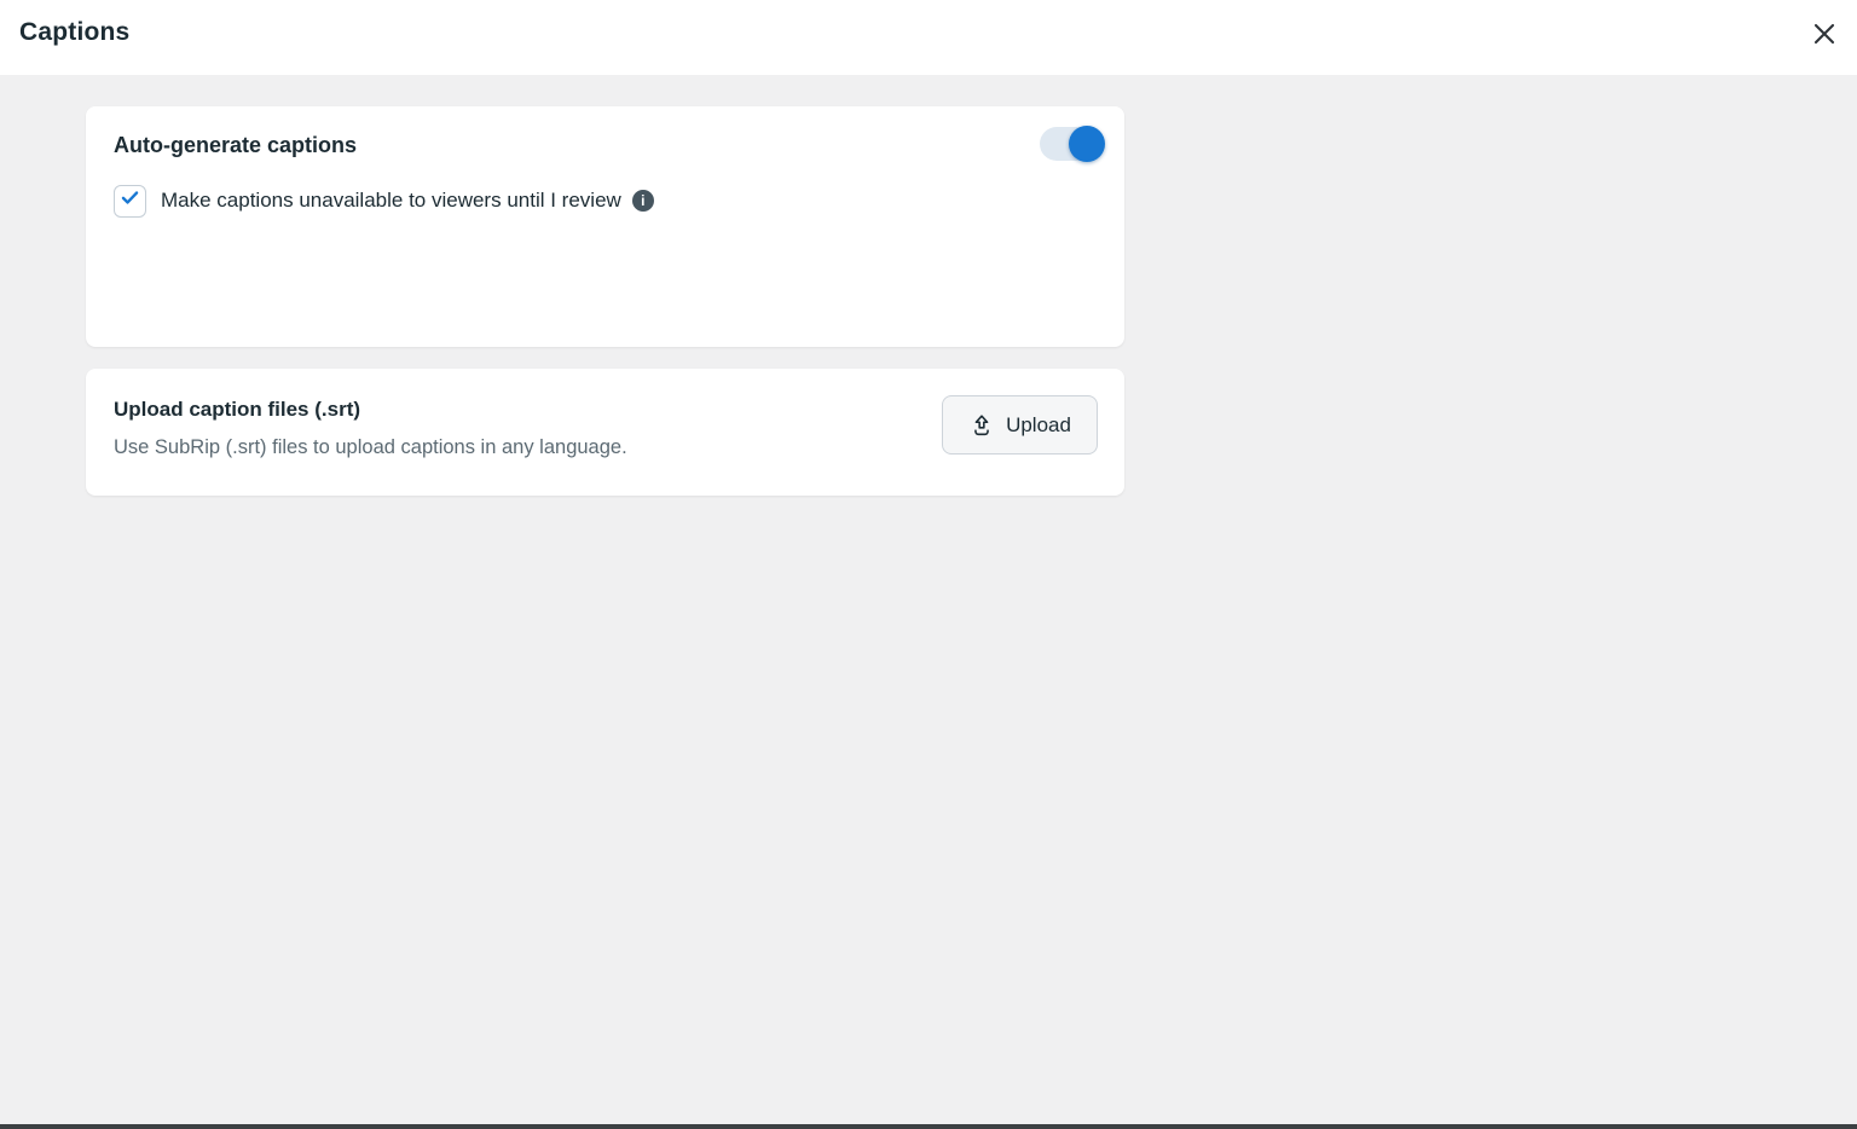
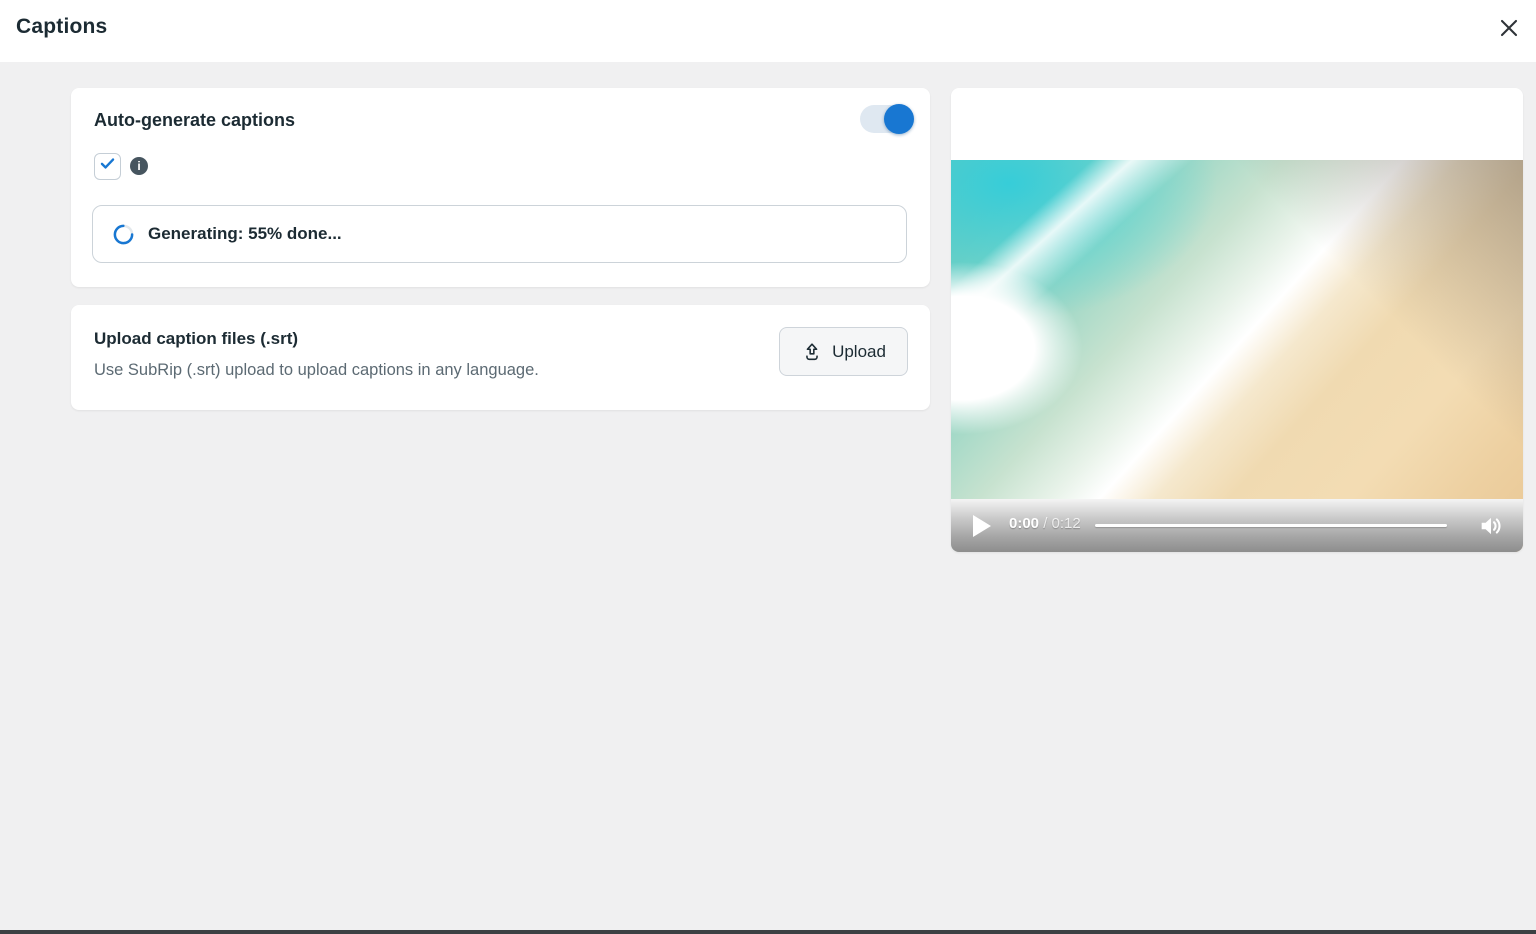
  Captions
  Auto-generate captions
- Make captions unavailable to viewers until I review
  i
+ Generating: 55% done...
  Upload caption files (.srt)
- Use SubRip (.srt) files to upload captions in any language.
+ Use SubRip (.srt) upload to upload captions in any language.
  Upload
+ 0:00 / 0:12
